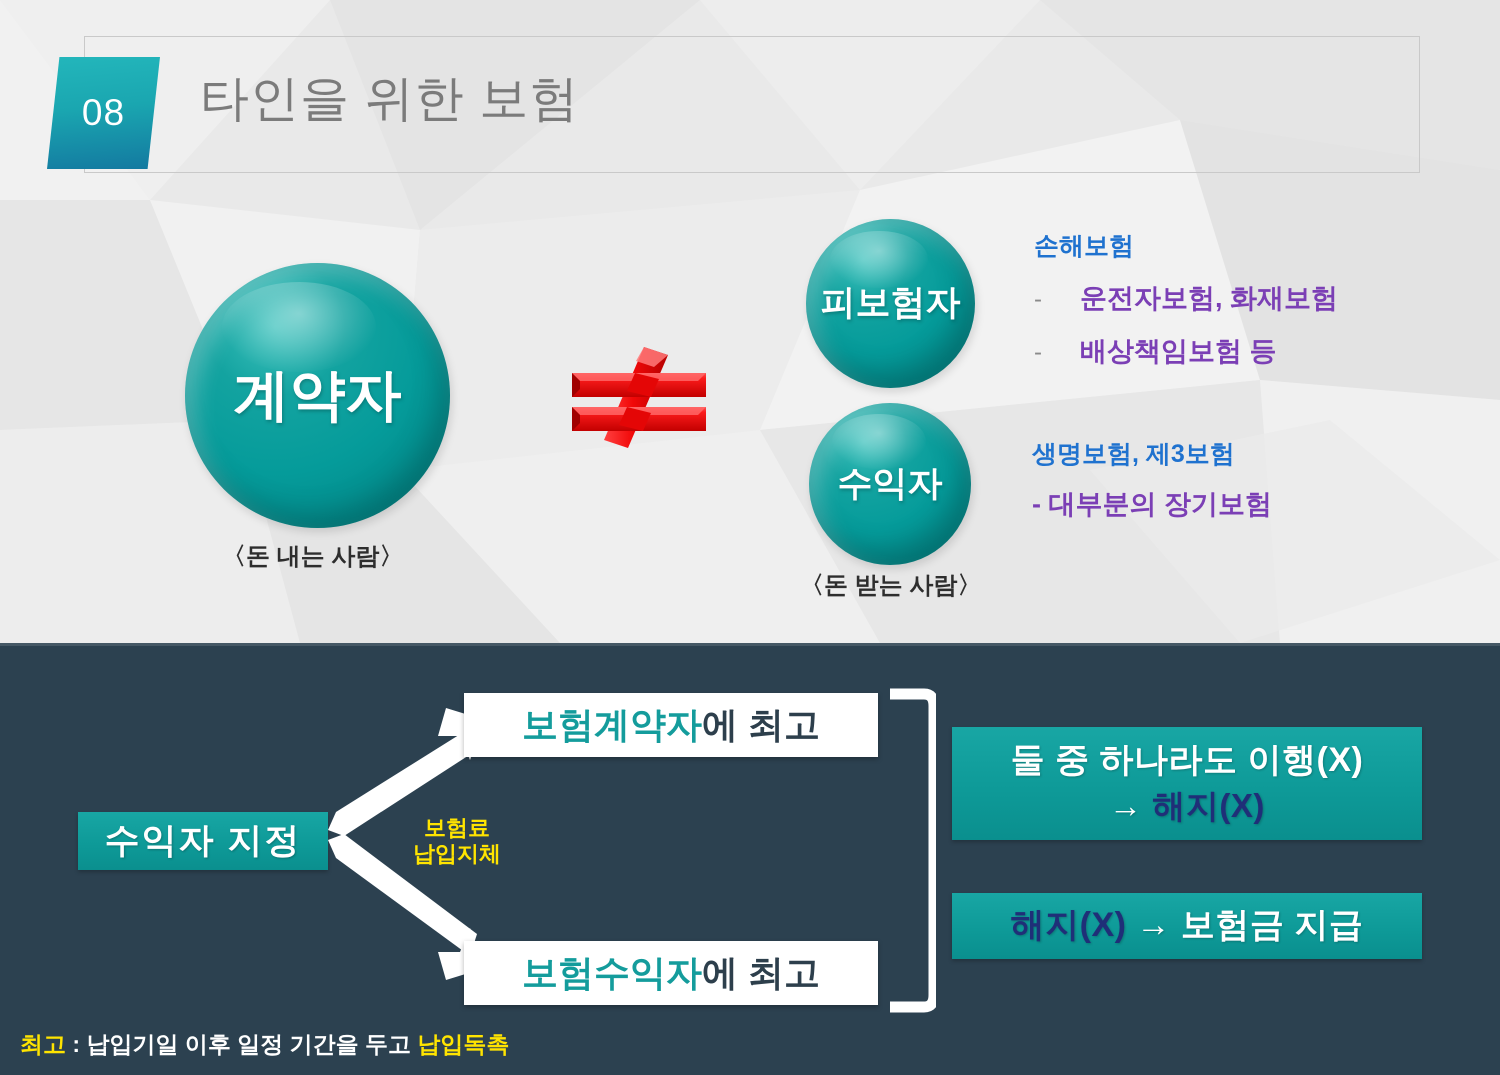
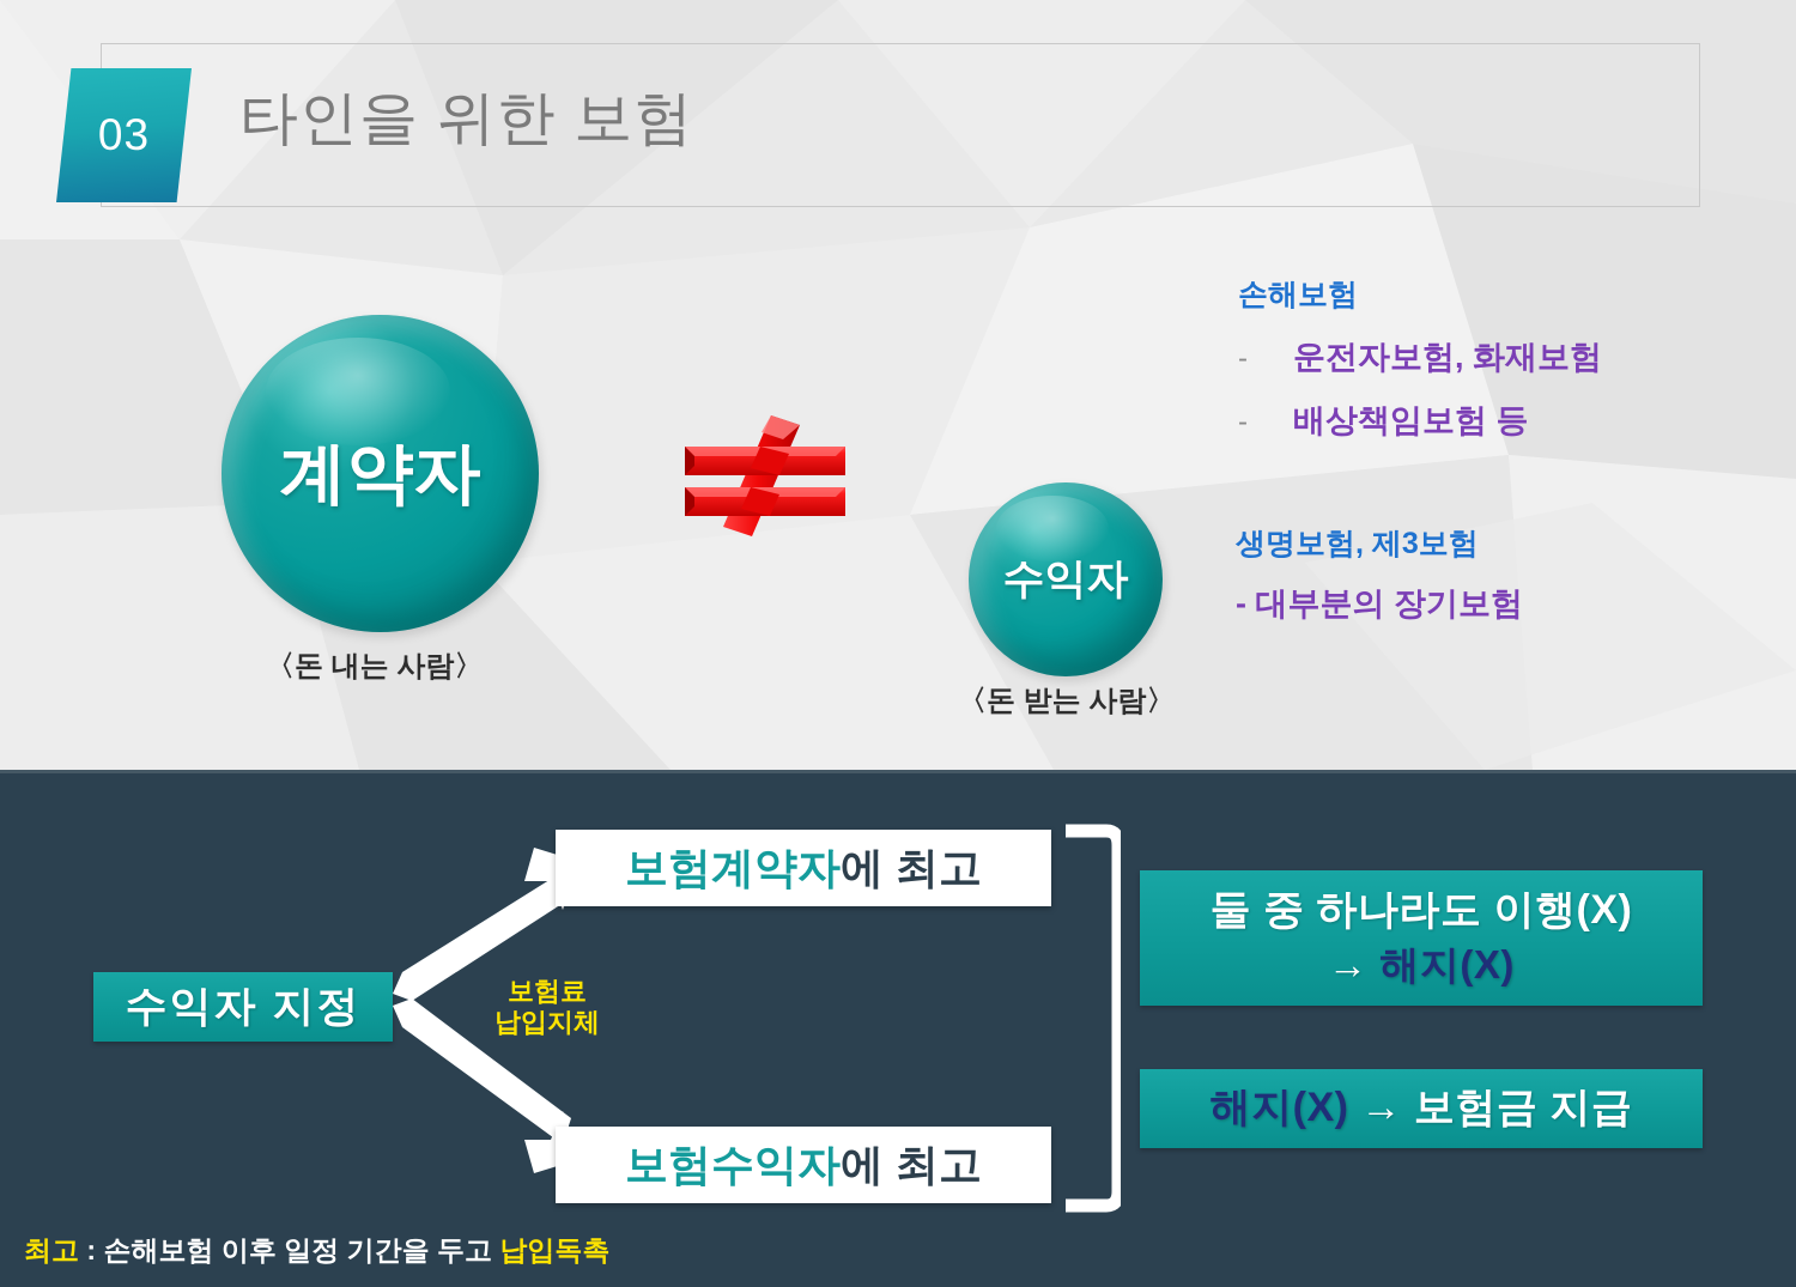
- 08
+ 03
  타인을 위한 보험
  계약자
  〈돈 내는 사람〉
- 피보험자
  수익자
  〈돈 받는 사람〉
  손해보험
  - 운전자보험, 화재보험
  - 배상책임보험 등
  생명보험, 제3보험
  - 대부분의 장기보험
  수익자 지정
  보험료
  납입지체
  보험계약자에 최고
  보험수익자에 최고
  둘 중 하나라도 이행(X)
  → 해지(X)
  해지(X) → 보험금 지급
- 최고 : 납입기일 이후 일정 기간을 두고 납입독촉
+ 최고 : 손해보험 이후 일정 기간을 두고 납입독촉
